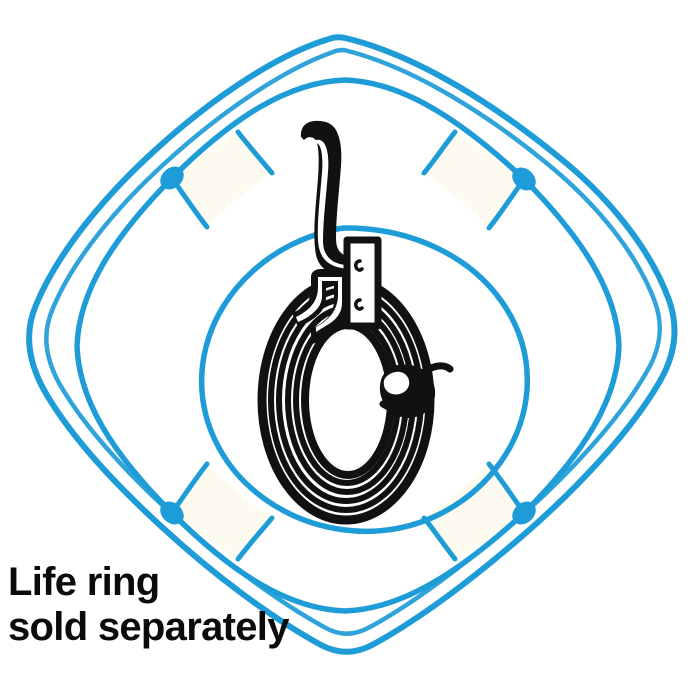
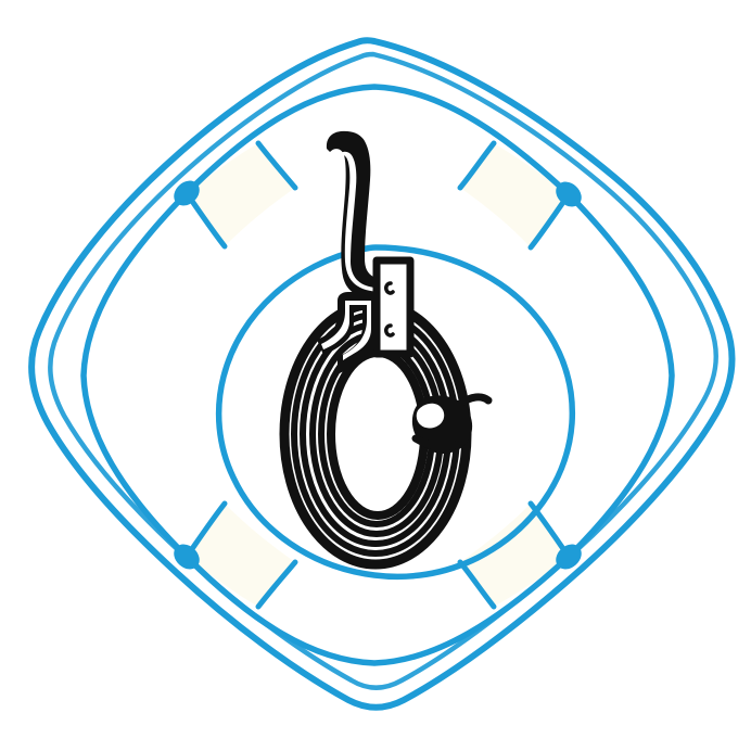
- Life ring
- sold separately
